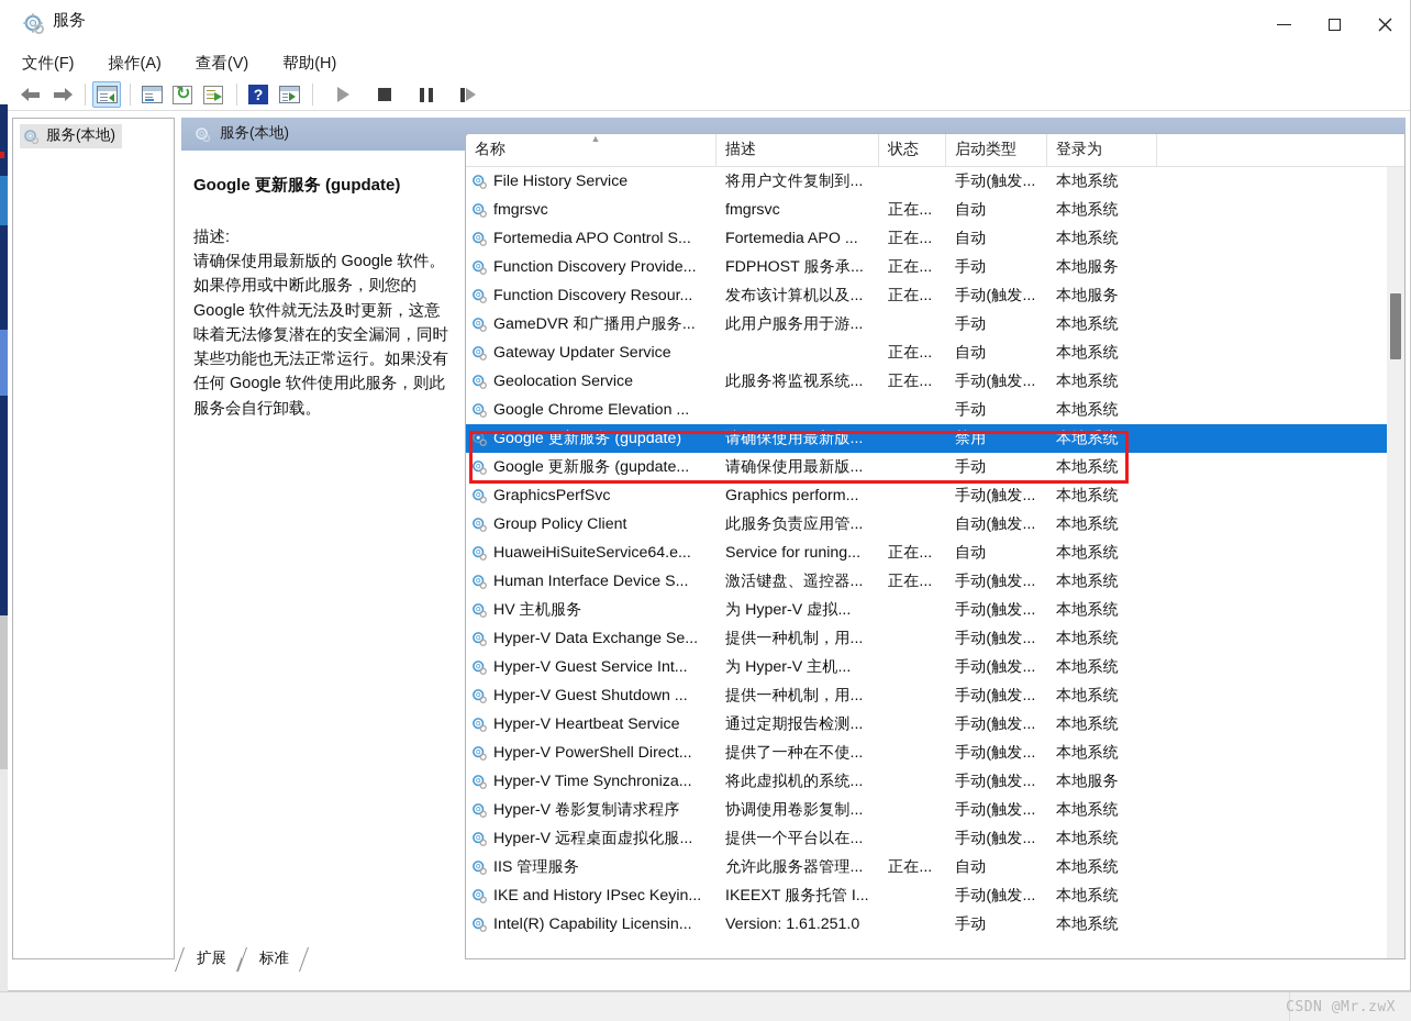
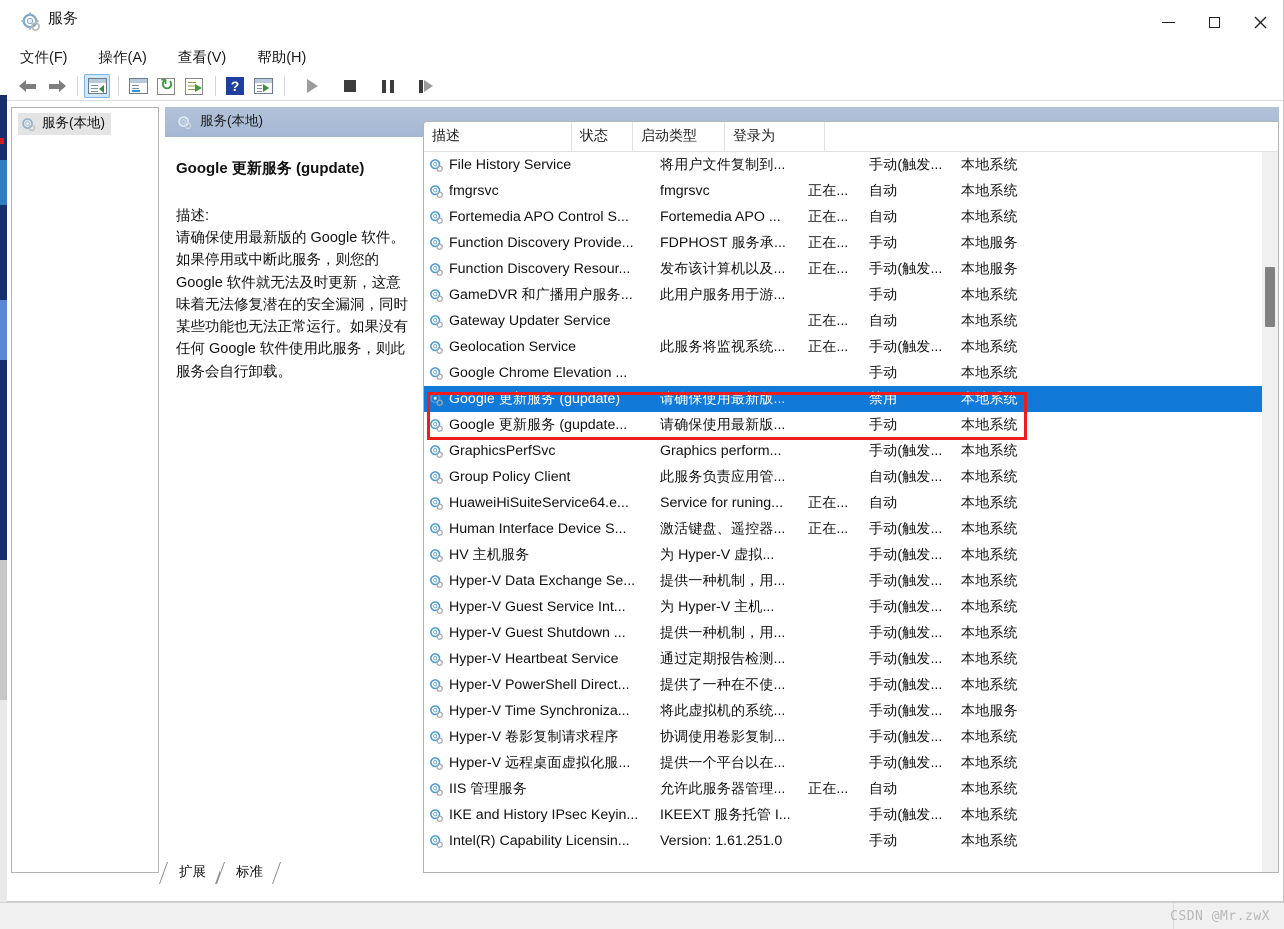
  服务
  文件(F)
  操作(A)
  查看(V)
  帮助(H)
  ?
  服务(本地)
  服务(本地)
  Google 更新服务 (gupdate)
  描述:
  请确保使用最新版的 Google 软件。
  如果停用或中断此服务，则您的
  Google 软件就无法及时更新，这意
  味着无法修复潜在的安全漏洞，同时
  某些功能也无法正常运行。如果没有
  任何 Google 软件使用此服务，则此
  服务会自行卸载。
- 名称
- ▲
  描述
  状态
  启动类型
  登录为
  File History Service
  将用户文件复制到...
  手动(触发...
  本地系统
  fmgrsvc
  fmgrsvc
  正在...
  自动
  本地系统
  Fortemedia APO Control S...
  Fortemedia APO ...
  正在...
  自动
  本地系统
  Function Discovery Provide...
  FDPHOST 服务承...
  正在...
  手动
  本地服务
  Function Discovery Resour...
  发布该计算机以及...
  正在...
  手动(触发...
  本地服务
  GameDVR 和广播用户服务...
  此用户服务用于游...
  手动
  本地系统
  Gateway Updater Service
  正在...
  自动
  本地系统
  Geolocation Service
  此服务将监视系统...
  正在...
  手动(触发...
  本地系统
  Google Chrome Elevation ...
  手动
  本地系统
  Google 更新服务 (gupdate)
  请确保使用最新版...
  禁用
  本地系统
  Google 更新服务 (gupdate...
  请确保使用最新版...
  手动
  本地系统
  GraphicsPerfSvc
  Graphics perform...
  手动(触发...
  本地系统
  Group Policy Client
  此服务负责应用管...
  自动(触发...
  本地系统
  HuaweiHiSuiteService64.e...
  Service for runing...
  正在...
  自动
  本地系统
  Human Interface Device S...
  激活键盘、遥控器...
  正在...
  手动(触发...
  本地系统
  HV 主机服务
  为 Hyper-V 虚拟...
  手动(触发...
  本地系统
  Hyper-V Data Exchange Se...
  提供一种机制，用...
  手动(触发...
  本地系统
  Hyper-V Guest Service Int...
  为 Hyper-V 主机...
  手动(触发...
  本地系统
  Hyper-V Guest Shutdown ...
  提供一种机制，用...
  手动(触发...
  本地系统
  Hyper-V Heartbeat Service
  通过定期报告检测...
  手动(触发...
  本地系统
  Hyper-V PowerShell Direct...
  提供了一种在不使...
  手动(触发...
  本地系统
  Hyper-V Time Synchroniza...
  将此虚拟机的系统...
  手动(触发...
  本地服务
  Hyper-V 卷影复制请求程序
  协调使用卷影复制...
  手动(触发...
  本地系统
  Hyper-V 远程桌面虚拟化服...
  提供一个平台以在...
  手动(触发...
  本地系统
  IIS 管理服务
  允许此服务器管理...
  正在...
  自动
  本地系统
  IKE and History IPsec Keyin...
  IKEEXT 服务托管 I...
  手动(触发...
  本地系统
  Intel(R) Capability Licensin...
  Version: 1.61.251.0
  手动
  本地系统
  扩展
  标准
  CSDN @Mr.zwX
